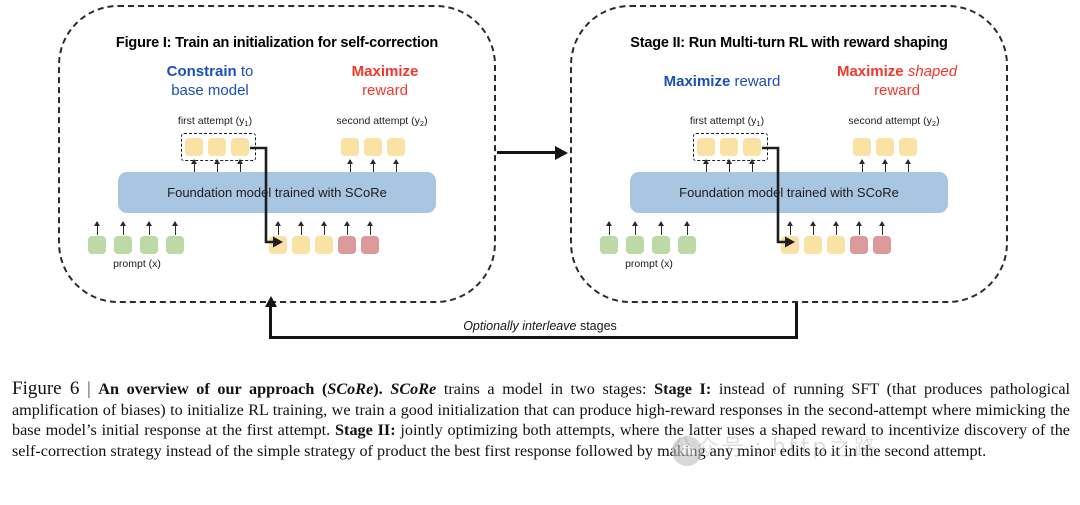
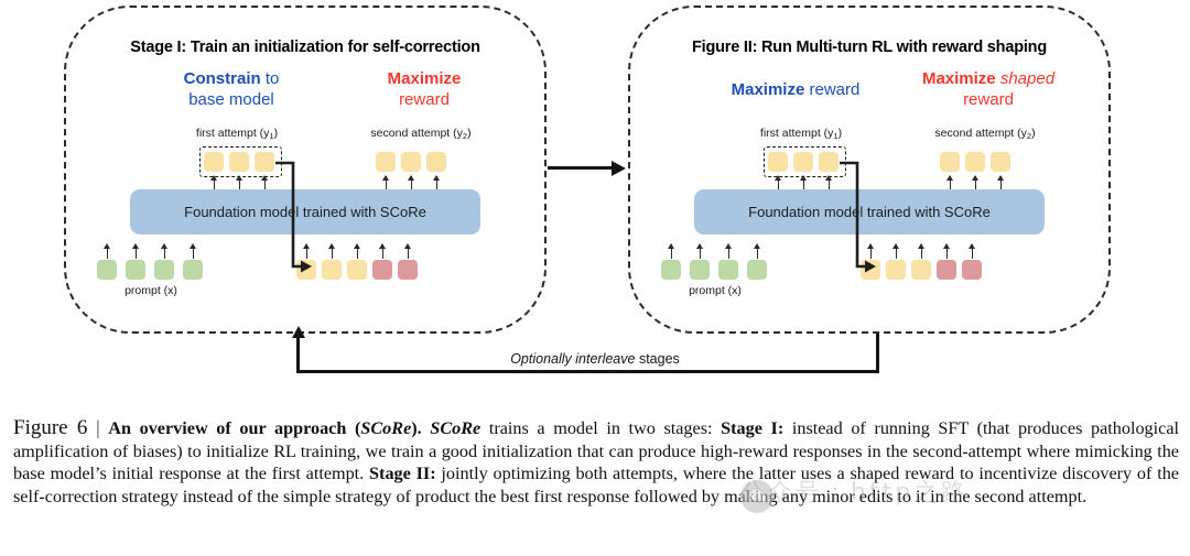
- Figure I: Train an initialization for self-correction
+ Stage I: Train an initialization for self-correction
  Constrain to
  base model
  Maximize
  reward
  first attempt (y1)
  second attempt (y2)
  Foundation modl trained with SCoRe
  prompt (x)
- Stage II: Run Multi-turn RL with reward shaping
+ Figure II: Run Multi-turn RL with reward shaping
  Maximize reward
  Maximize shaped
  reward
  first attempt (y1)
  second attempt (y2)
  Foundation modl trained with SCoRe
  prompt (x)
  Optionally interleave stages
  Figure 6 | An overview of our approach (SCoRe). SCoRe trains a model in two stages: Stage I: instead of running SFT (that produces pathological amplification of biases) to initialize RL training, we train a good initialization that can produce high-reward responses in the second-attempt where mimicking the base model’s initial response at the first attempt. Stage II: jointly optimizing both attempts, where the latter uses a shaped reward to incentivize discovery of the self-correction strategy instead of the simple strategy of product the best first response followed by making any minor edits to it in the second attempt.
  公众号：http之路
